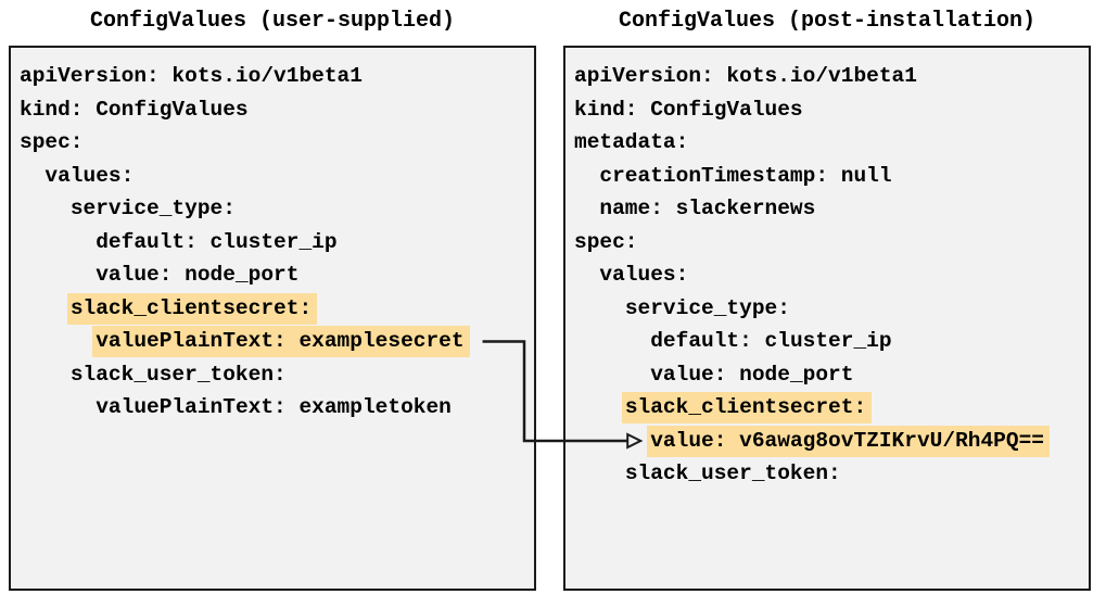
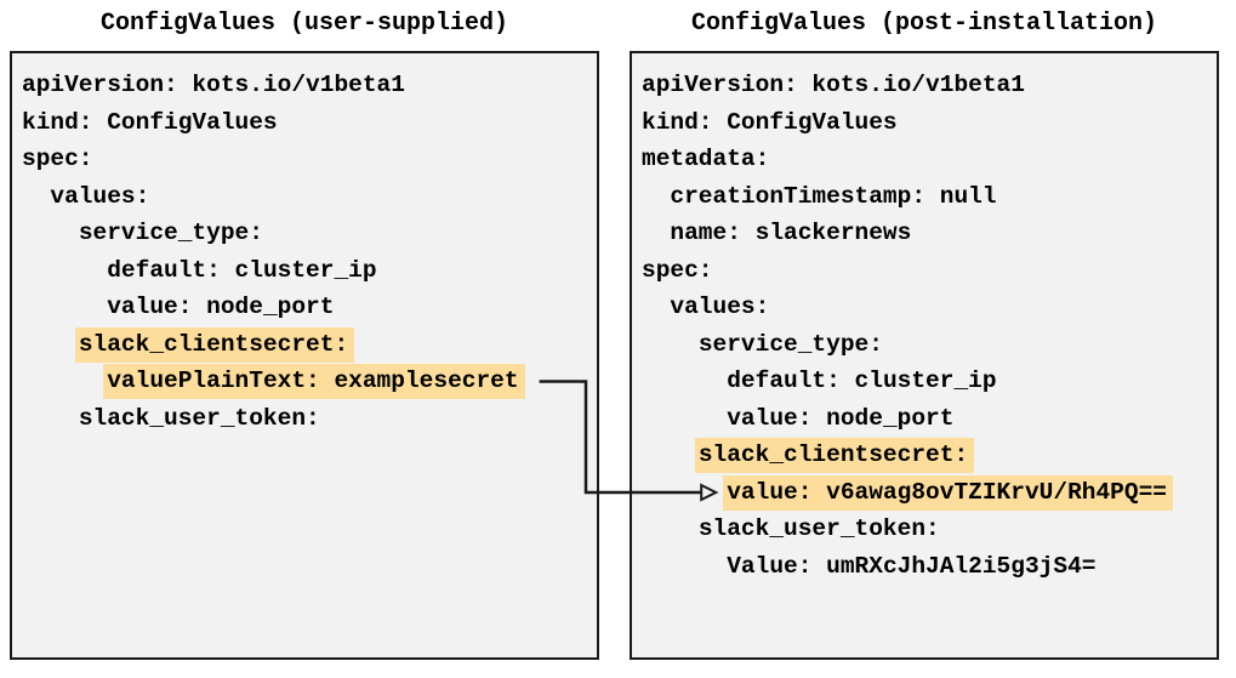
  ConfigValues (user-supplied)
  ConfigValues (post-installation)
  apiVersion: kots.io/v1beta1
  kind: ConfigValues
  spec:
  values:
  service_type:
  default: cluster_ip
  value: node_port
  slack_clientsecret:
  valuePlainText: examplesecret
  slack_user_token:
- valuePlainText: exampletoken
  apiVersion: kots.io/v1beta1
  kind: ConfigValues
  metadata:
  creationTimestamp: null
  name: slackernews
  spec:
  values:
  service_type:
  default: cluster_ip
  value: node_port
  slack_clientsecret:
  value: v6awag8ovTZIKrvU/Rh4PQ==
  slack_user_token:
+ Value: umRXcJhJAl2i5g3jS4=
